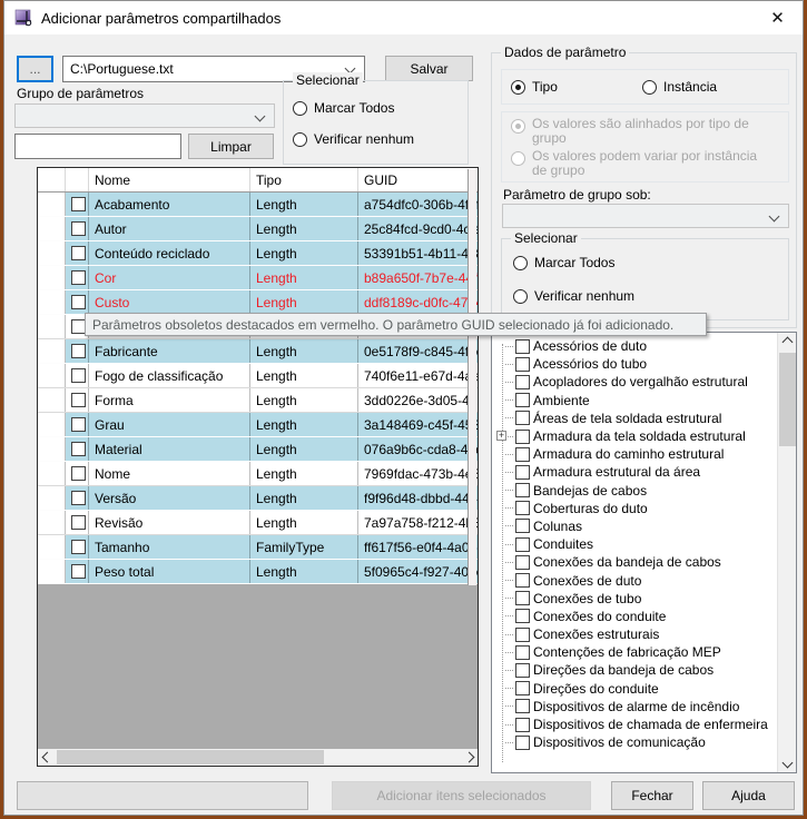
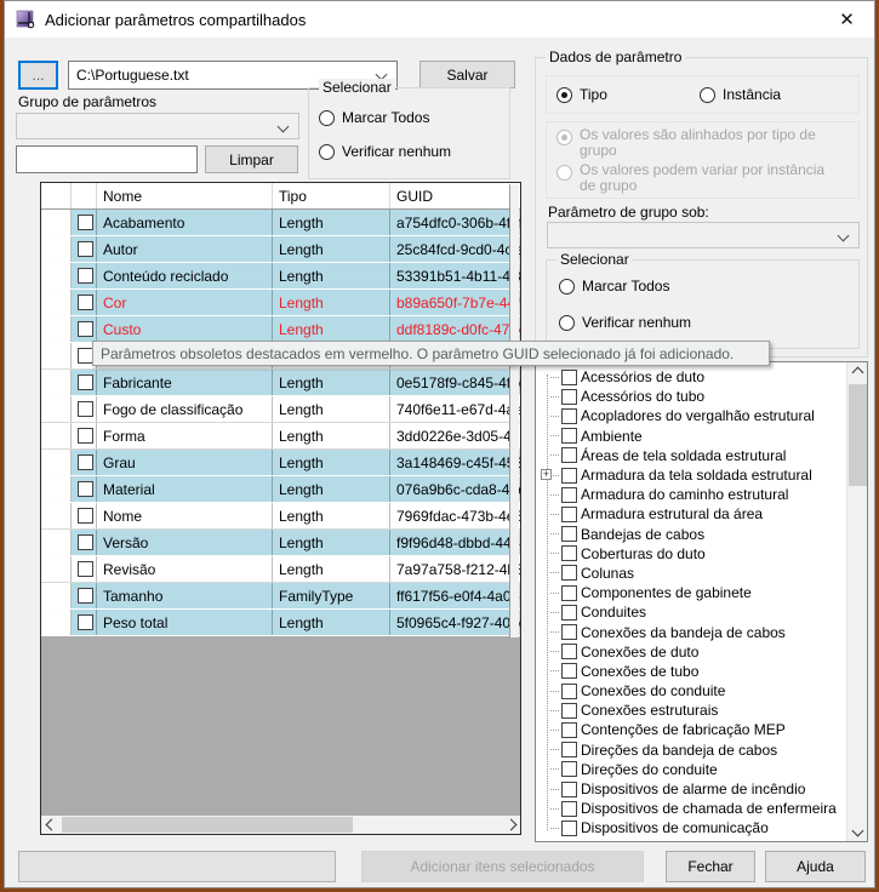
  Adicionar parâmetros compartilhados
  ✕
  ...
  C:\Portuguese.txt
  Salvar
  Grupo de parâmetros
  Limpar
  Selecionar
  Marcar Todos
  Verificar nenhum
  Nome
  Tipo
  GUID
  Acabamento
  Length
  a754dfc0-306b-4
  Autor
  Length
  25c84fcd-9cd0-4
  Conteúdo reciclado
  Length
  53391b51-4b11-4
  Cor
  Length
  b89a650f-7b7e-4
  Custo
  Length
  ddf8189c-d0fc-47
  Fabricante
  Length
  0e5178f9-c845-4
  Fogo de classificação
  Length
  740f6e11-e67d-4
  Forma
  Length
  3dd0226e-3d05-4
  Grau
  Length
  3a148469-c45f-4
  Material
  Length
  076a9b6c-cda8-4
  Nome
  Length
  7969fdac-473b-4
  Versão
  Length
  f9f96d48-dbbd-44
  Revisão
  Length
  7a97a758-f212-43
  Tamanho
  FamilyType
  ff617f56-e0f4-4a0
  Peso total
  Length
  5f0965c4-f927-40
  Parâmetros obsoletos destacados em vermelho. O parâmetro GUID selecionado já foi adicionado.
  Dados de parâmetro
  Tipo
  Instância
  Os valores são alinhados por tipo de grupo
  Os valores podem variar por instância de grupo
  Parâmetro de grupo sob:
  Selecionar
  Marcar Todos
  Verificar nenhum
  Acessórios de duto
  Acessórios do tubo
  Acopladores do vergalhão estrutural
  Ambiente
  Áreas de tela soldada estrutural
  +
  Armadura da tela soldada estrutural
  Armadura do caminho estrutural
  Armadura estrutural da área
  Bandejas de cabos
  Coberturas do duto
  Colunas
+ Componentes de gabinete
  Conduites
  Conexões da bandeja de cabos
  Conexões de duto
  Conexões de tubo
  Conexões do conduite
  Conexões estruturais
  Contenções de fabricação MEP
  Direções da bandeja de cabos
  Direções do conduite
  Dispositivos de alarme de incêndio
  Dispositivos de chamada de enfermeira
  Dispositivos de comunicação
  Adicionar itens selecionados
  Fechar
  Ajuda
